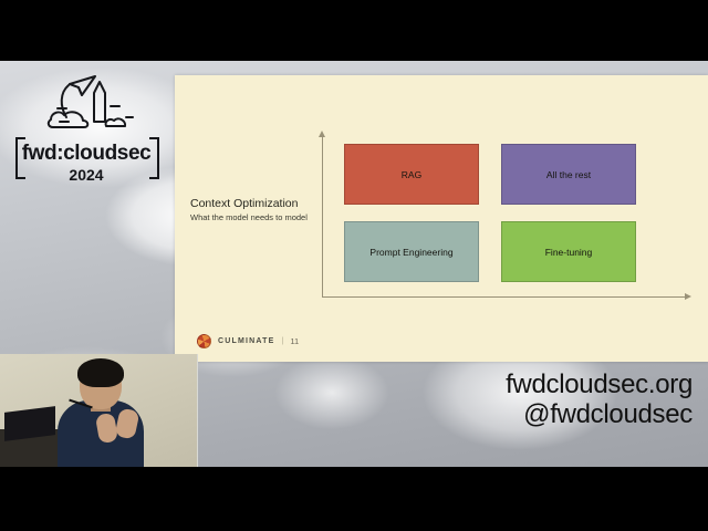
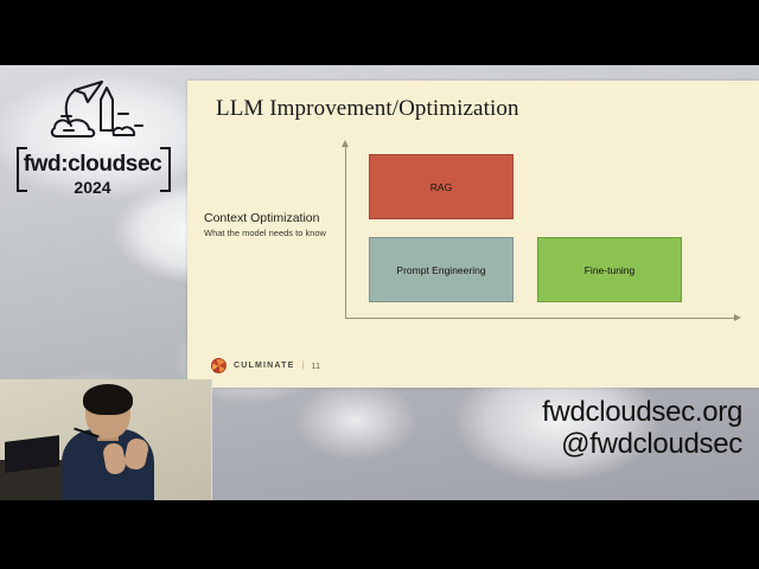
  fwd:cloudsec
  2024
+ LLM Improvement/Optimization
  RAG
- All the rest
  Prompt Engineering
  Fine-tuning
  Context Optimization
- What the model needs to model
+ What the model needs to know
  11
  fwdcloudsec.org
  @fwdcloudsec
